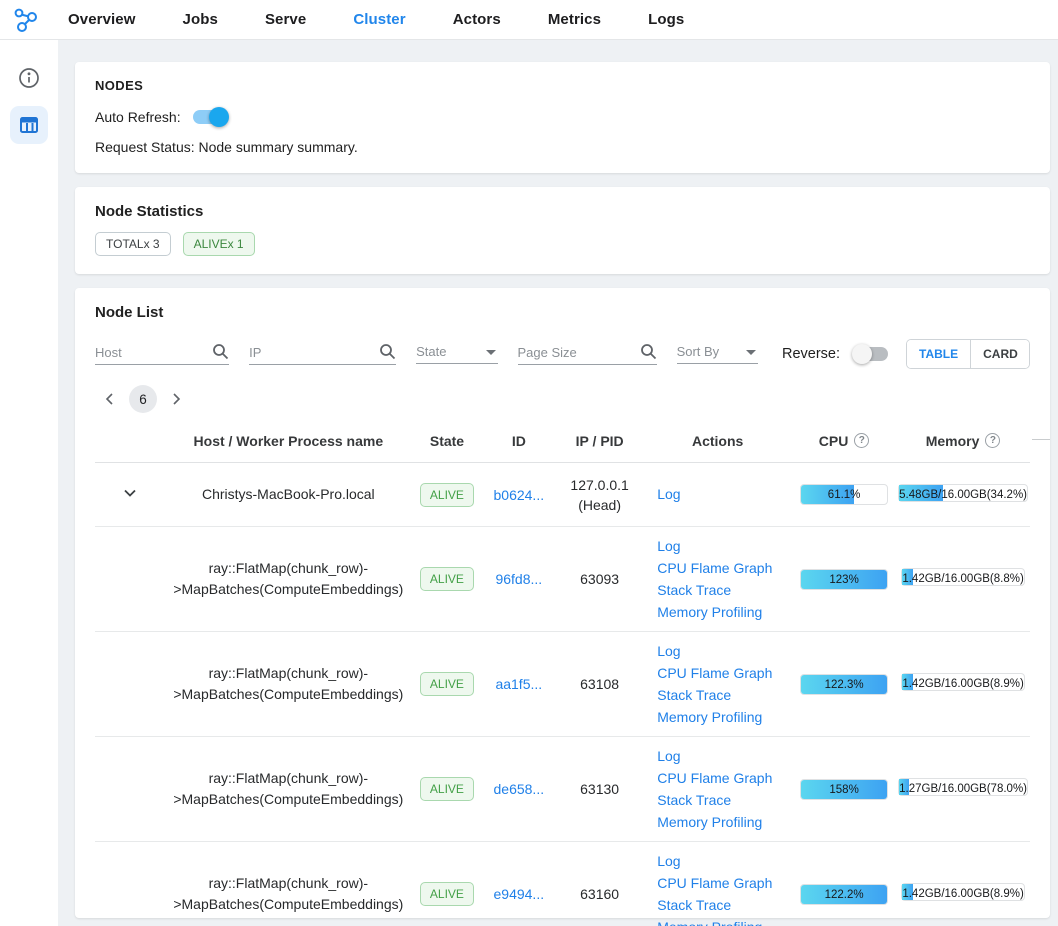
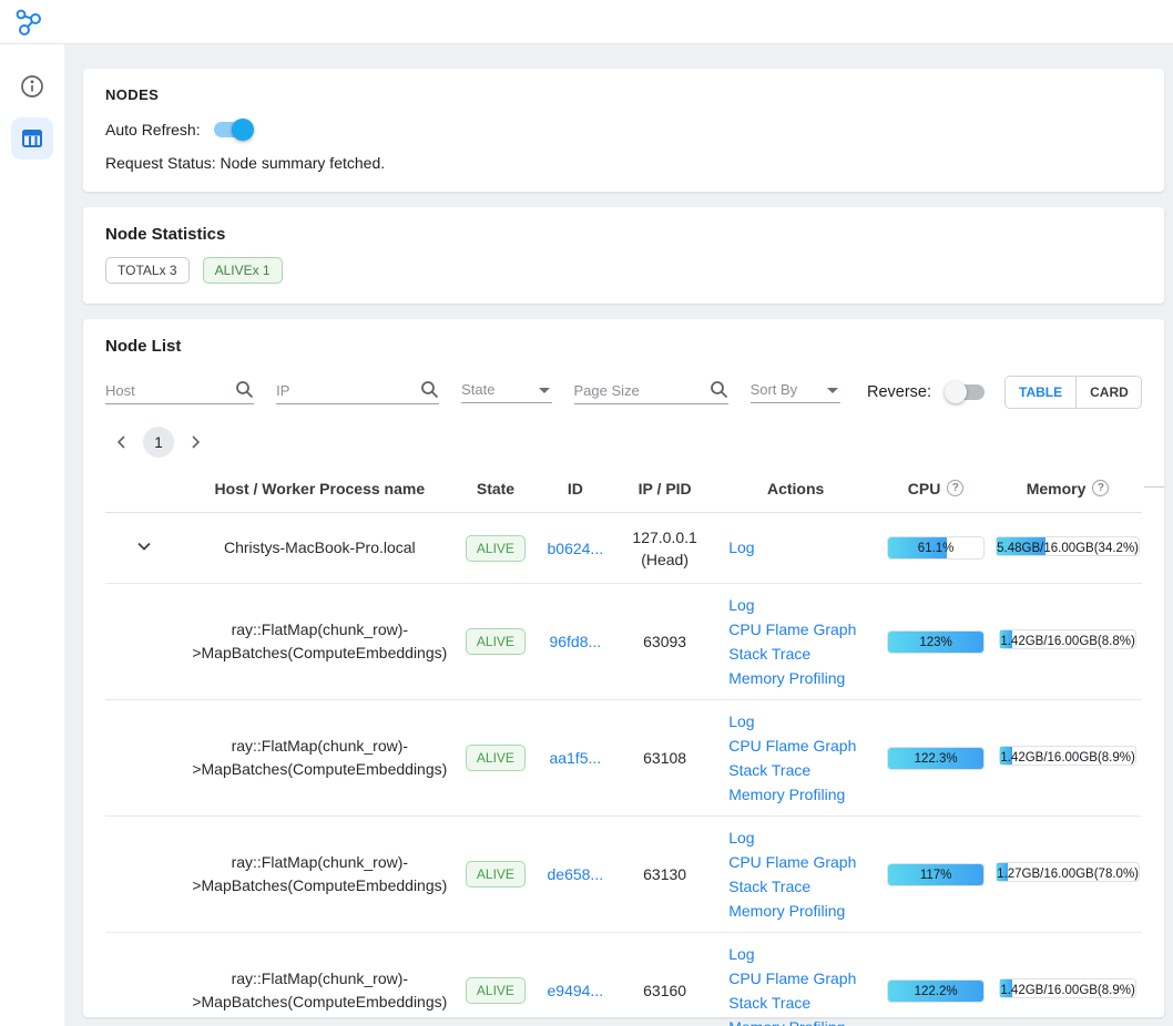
- Overview
- Jobs
- Serve
- Cluster
- Actors
- Metrics
- Logs
  NODES
  Auto Refresh:
- Request Status: Node summary summary.
+ Request Status: Node summary fetched.
  Node Statistics
  TOTALx 3
  ALIVEx 1
  Node List
  Host
  IP
  State
  Page Size
  Sort By
  Reverse:
  TABLE
  CARD
- 6
+ 1
  Host / Worker Process name
  State
  ID
  IP / PID
  Actions
  CPU
  ?
  Memory
  ?
  Christys-MacBook-Pro.local
  ALIVE
  b0624...
  127.0.0.1
  (Head)
  Log
  61.1%
  5.48GB/16.00GB(34.2%)
  ray::FlatMap(chunk_row)-
  >MapBatches(ComputeEmbeddings)
  ALIVE
  96fd8...
  63093
  Log
  CPU Flame Graph
  Stack Trace
  Memory Profiling
  123%
  1.42GB/16.00GB(8.8%)
  ray::FlatMap(chunk_row)-
  >MapBatches(ComputeEmbeddings)
  ALIVE
  aa1f5...
  63108
  Log
  CPU Flame Graph
  Stack Trace
  Memory Profiling
  122.3%
  1.42GB/16.00GB(8.9%)
  ray::FlatMap(chunk_row)-
  >MapBatches(ComputeEmbeddings)
  ALIVE
  de658...
  63130
  Log
  CPU Flame Graph
  Stack Trace
  Memory Profiling
- 158%
+ 117%
  1.27GB/16.00GB(78.0%)
  ray::FlatMap(chunk_row)-
  >MapBatches(ComputeEmbeddings)
  ALIVE
  e9494...
  63160
  Log
  CPU Flame Graph
  Stack Trace
  122.2%
  1.42GB/16.00GB(8.9%)
